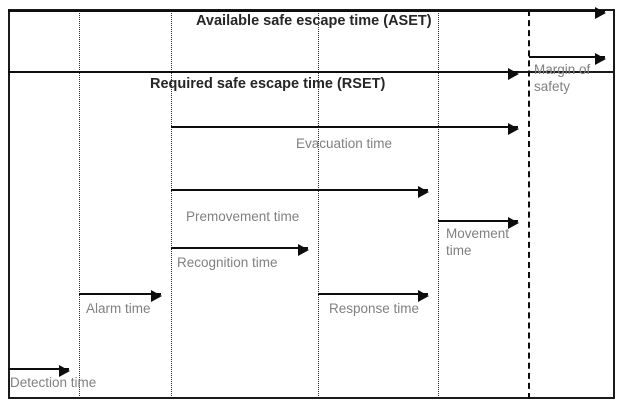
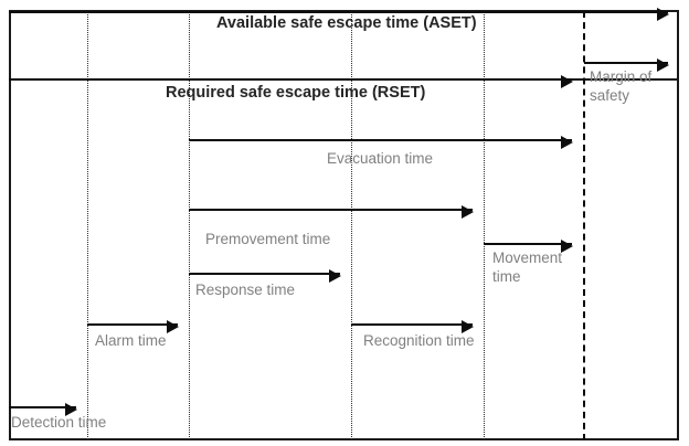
  Available safe escape time (ASET)
  Required safe escape time (RSET)
  Margin of
  safety
  Evacuation time
  Premovement time
  Movement
  time
- Recognition time
+ Response time
  Alarm time
- Response time
+ Recognition time
  Detection time
